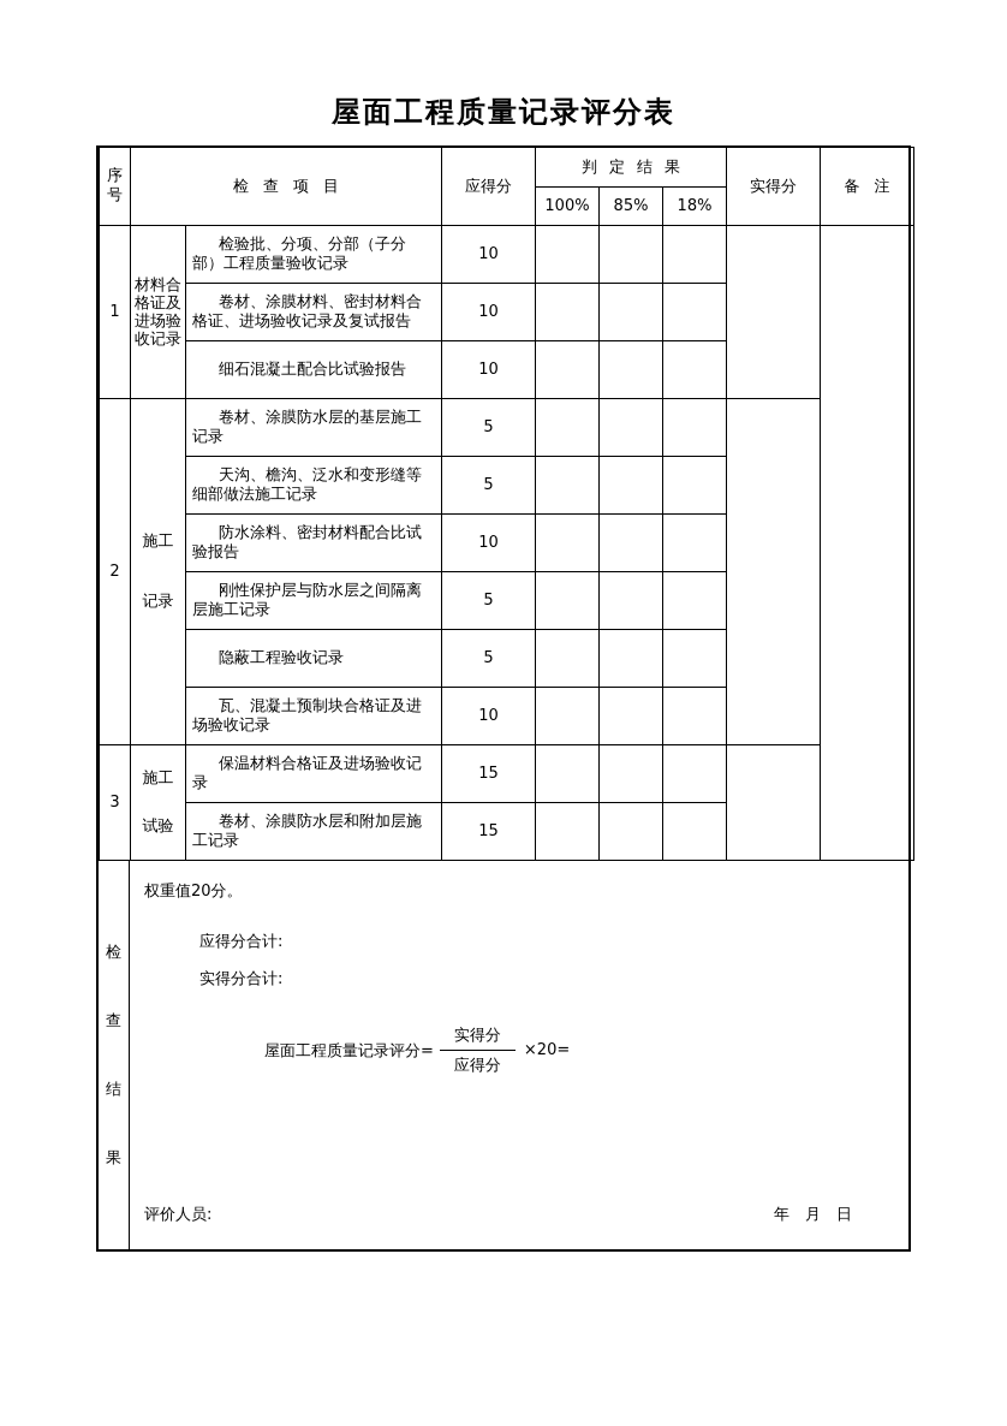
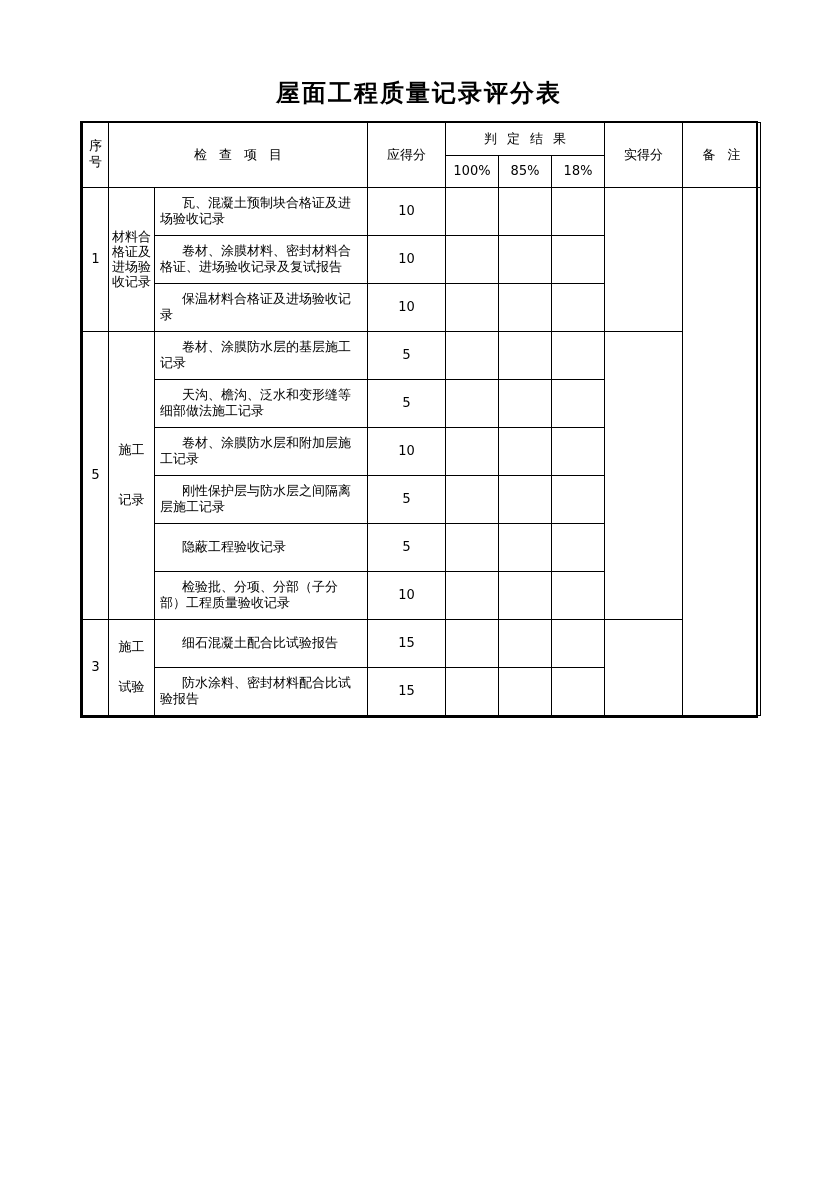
  屋面工程质量记录评分表
  序号	检查项目	应得分	判定结果	实得分	备注
  100%	85%	18%
- 1	材料合 格证及 进场验 收记录	检验批、分项、分部（子分部）工程质量验收记录	10
+ 1	材料合 格证及 进场验 收记录	瓦、混凝土预制块合格证及进场验收记录	10
  卷材、涂膜材料、密封材料合格证、进场验收记录及复试报告	10
- 细石混凝土配合比试验报告	10
+ 保温材料合格证及进场验收记录	10
- 2	施工 记录	卷材、涂膜防水层的基层施工记录	5
+ 5	施工 记录	卷材、涂膜防水层的基层施工记录	5
  天沟、檐沟、泛水和变形缝等细部做法施工记录	5
- 防水涂料、密封材料配合比试验报告	10
+ 卷材、涂膜防水层和附加层施工记录	10
  刚性保护层与防水层之间隔离层施工记录	5
  隐蔽工程验收记录	5
- 瓦、混凝土预制块合格证及进场验收记录	10
+ 检验批、分项、分部（子分部）工程质量验收记录	10
- 3	施工 试验	保温材料合格证及进场验收记录	15
+ 3	施工 试验	细石混凝土配合比试验报告	15
- 卷材、涂膜防水层和附加层施工记录	15
+ 防水涂料、密封材料配合比试验报告	15
- 检查结果
- 权重值20分。
- 应得分合计:
- 实得分合计:
- 屋面工程质量记录评分=
- 实得分
- 应得分
- ×20=
- 评价人员:
- 年 月 日
